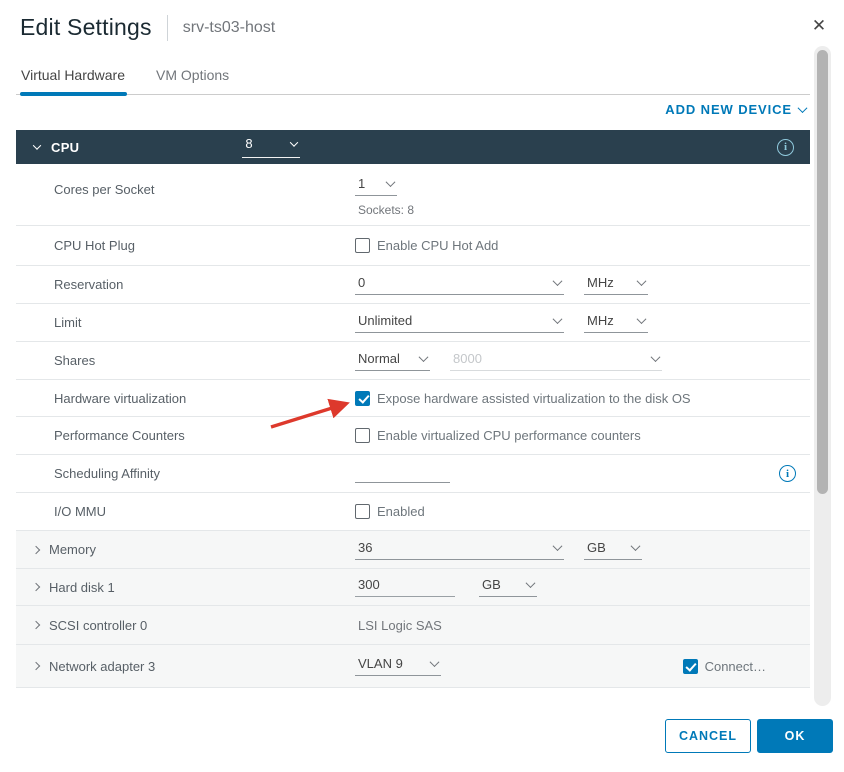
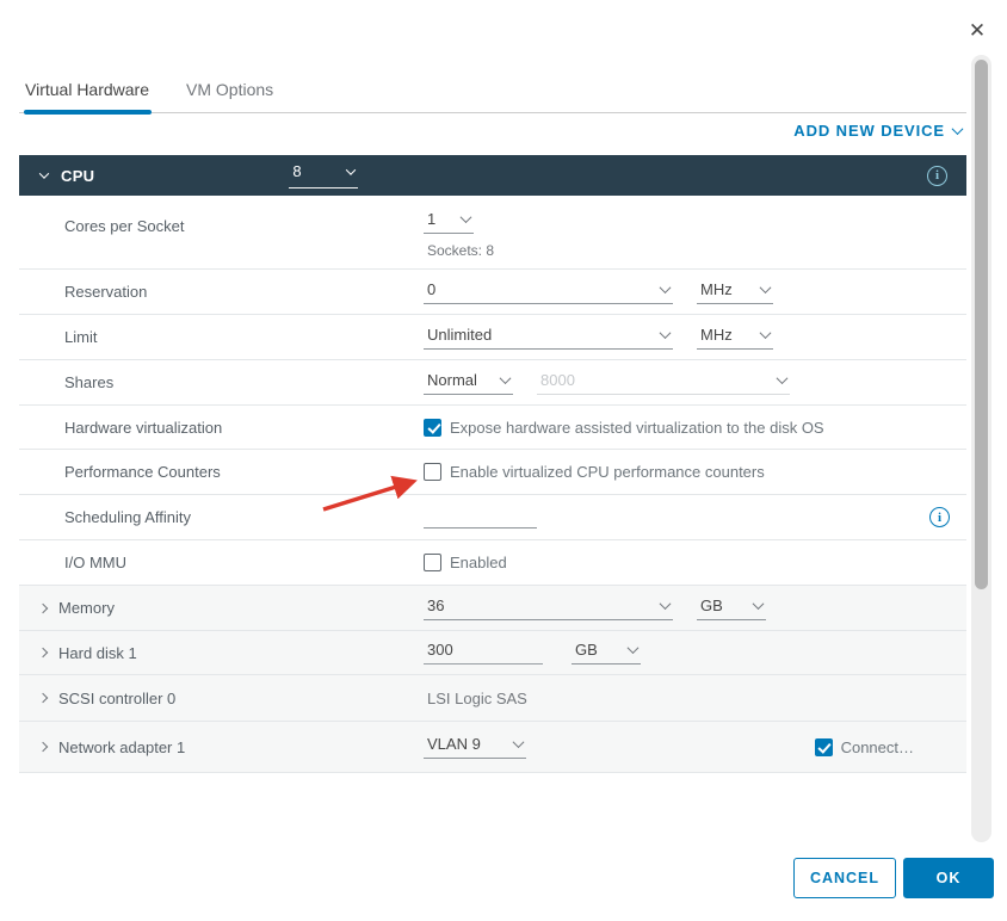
- Edit Settings
- srv-ts03-host
  ✕
  Virtual Hardware
  VM Options
  ADD NEW DEVICE
  CPU
  8
  i
  Cores per Socket
  1
  Sockets: 8
- CPU Hot Plug
- Enable CPU Hot Add
  Reservation
  0
  MHz
  Limit
  Unlimited
  MHz
  Shares
  Normal
  8000
  Hardware virtualization
  Expose hardware assisted virtualization to the disk OS
  Performance Counters
  Enable virtualized CPU performance counters
  Scheduling Affinity
  i
  I/O MMU
  Enabled
  Memory
  36
  GB
  Hard disk 1
  300
  GB
  SCSI controller 0
  LSI Logic SAS
- Network adapter 3
+ Network adapter 1
  VLAN 9
  Connect…
  CANCEL
  OK
